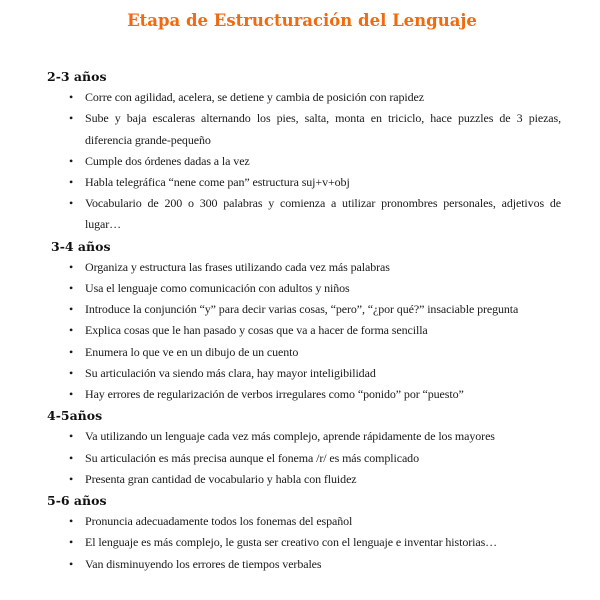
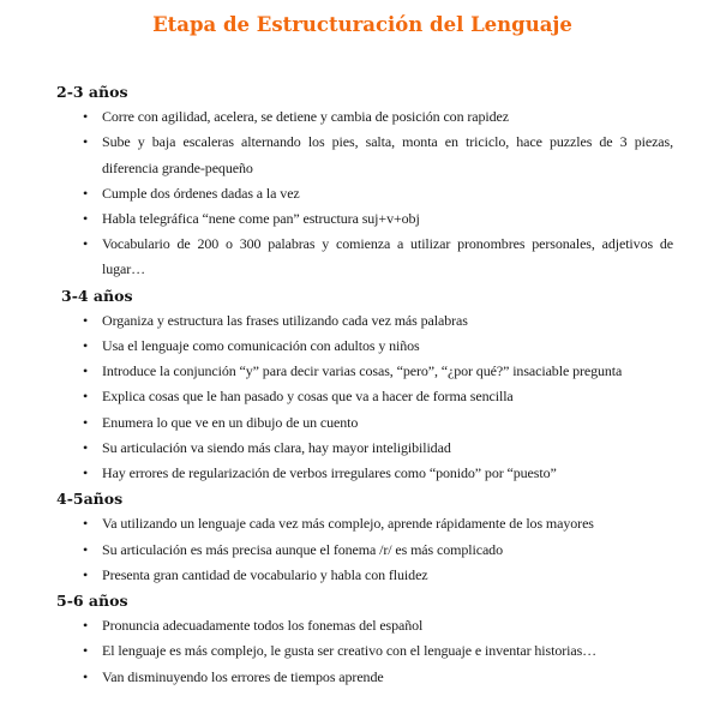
  Etapa de Estructuración del Lenguaje
  2-3 años
  •
  Corre con agilidad, acelera, se detiene y cambia de posición con rapidez
  •
  Sube y baja escaleras alternando los pies, salta, monta en triciclo, hace puzzles de 3 piezas, diferencia grande-pequeño
  •
  Cumple dos órdenes dadas a la vez
  •
  Habla telegráfica “nene come pan” estructura suj+v+obj
  •
  Vocabulario de 200 o 300 palabras y comienza a utilizar pronombres personales, adjetivos de lugar…
  3-4 años
  •
  Organiza y estructura las frases utilizando cada vez más palabras
  •
  Usa el lenguaje como comunicación con adultos y niños
  •
  Introduce la conjunción “y” para decir varias cosas, “pero”, “¿por qué?” insaciable pregunta
  •
  Explica cosas que le han pasado y cosas que va a hacer de forma sencilla
  •
  Enumera lo que ve en un dibujo de un cuento
  •
  Su articulación va siendo más clara, hay mayor inteligibilidad
  •
  Hay errores de regularización de verbos irregulares como “ponido” por “puesto”
  4-5años
  •
  Va utilizando un lenguaje cada vez más complejo, aprende rápidamente de los mayores
  •
  Su articulación es más precisa aunque el fonema /r/ es más complicado
  •
  Presenta gran cantidad de vocabulario y habla con fluidez
  5-6 años
  •
  Pronuncia adecuadamente todos los fonemas del español
  •
  El lenguaje es más complejo, le gusta ser creativo con el lenguaje e inventar historias…
  •
- Van disminuyendo los errores de tiempos verbales
+ Van disminuyendo los errores de tiempos aprende
